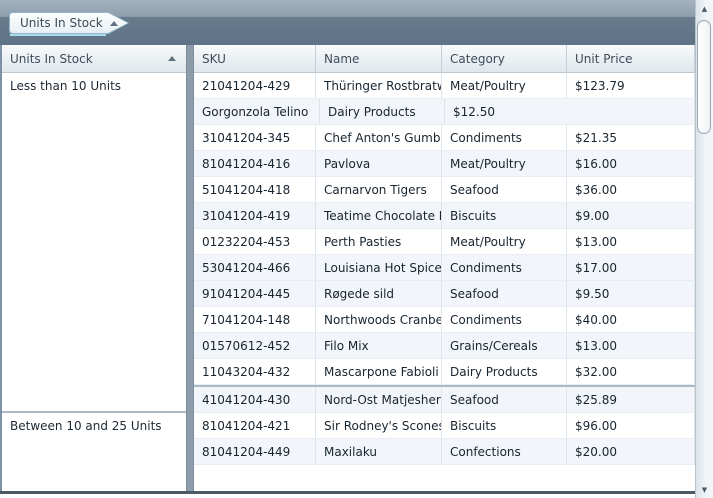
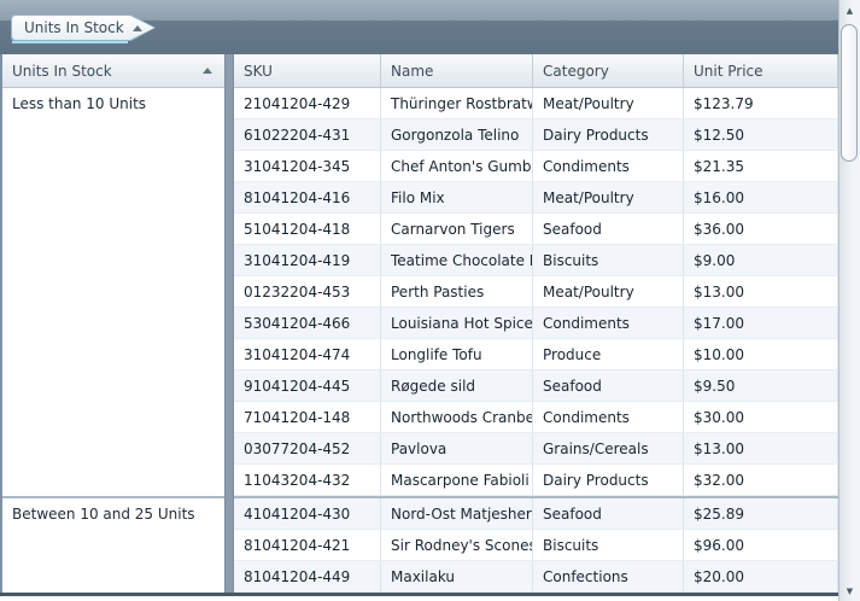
  Units In Stock
  Units In Stock
  Less than 10 Units
  Between 10 and 25 Units
  SKU
  Name
  Category
  Unit Price
  21041204-429
  Thüringer Rostbratw
  Meat/Poultry
  $123.79
+ 61022204-431
  Gorgonzola Telino
  Dairy Products
  $12.50
  31041204-345
  Chef Anton's Gumb
  Condiments
  $21.35
  81041204-416
- Pavlova
+ Filo Mix
  Meat/Poultry
  $16.00
  51041204-418
  Carnarvon Tigers
  Seafood
  $36.00
  31041204-419
  Teatime Chocolate
  Biscuits
  $9.00
  01232204-453
  Perth Pasties
  Meat/Poultry
  $13.00
  53041204-466
  Louisiana Hot Spice
  Condiments
  $17.00
+ 31041204-474
+ Longlife Tofu
+ Produce
+ $10.00
  91041204-445
  Røgede sild
  Seafood
  $9.50
  71041204-148
  Northwoods Cranbe
  Condiments
- $40.00
+ $30.00
- 01570612-452
+ 03077204-452
- Filo Mix
+ Pavlova
  Grains/Cereals
  $13.00
  11043204-432
  Mascarpone Fabioli
  Dairy Products
  $32.00
  41041204-430
  Nord-Ost Matjesher
  Seafood
  $25.89
  81041204-421
  Sir Rodney's Scones
  Biscuits
  $96.00
  81041204-449
  Maxilaku
  Confections
  $20.00
  ▲
  ▼
